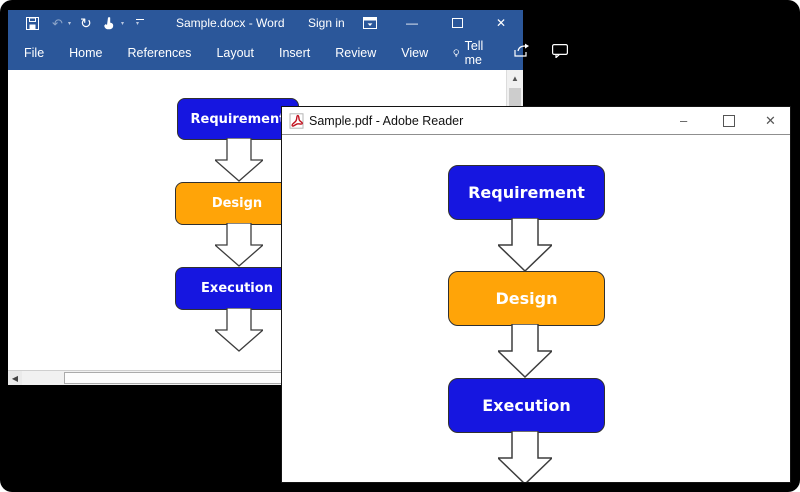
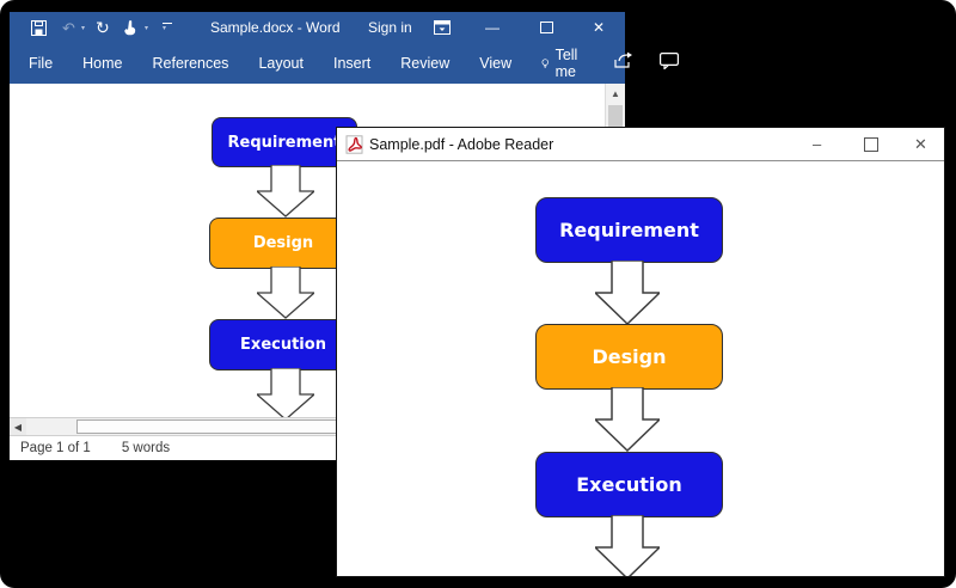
  ↶
  ↻
  Sample.docx - Word
  Sign in
  —
  ✕
  File
  Home
  References
  Layout
  Insert
  Review
  View
  Tell me
  Requiremen
  Design
  Execution
  ▲
  ◀
+ Page 1 of 1
+ 5 words
  Sample.pdf - Adobe Reader
  –
  ✕
  Requirement
  Design
  Execution
